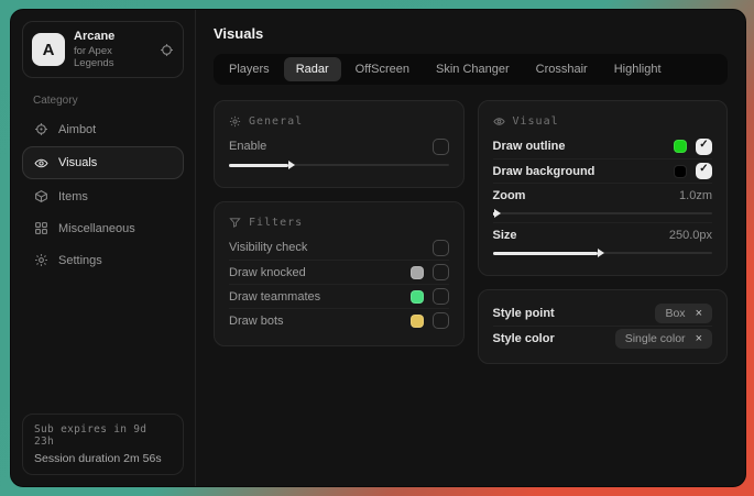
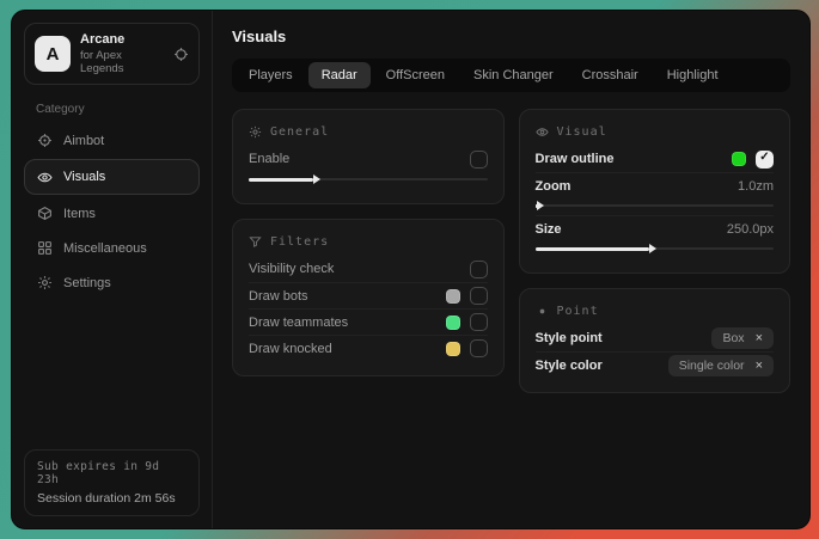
  A
  Arcane
  for Apex Legends
  Category
  Aimbot
  Visuals
  Items
  Miscellaneous
  Settings
  Sub expires in 9d 23h
  Session duration 2m 56s
  Visuals
  Players
  Radar
  OffScreen
  Skin Changer
  Crosshair
  Highlight
  General
  Enable
  Filters
  Visibility check
- Draw knocked
+ Draw bots
  Draw teammates
- Draw bots
+ Draw knocked
  Visual
  Draw outline
- Draw background
  Zoom
  1.0zm
  Size
  250.0px
+ Point
  Style point
  Box
  ×
  Style color
  Single color
  ×
